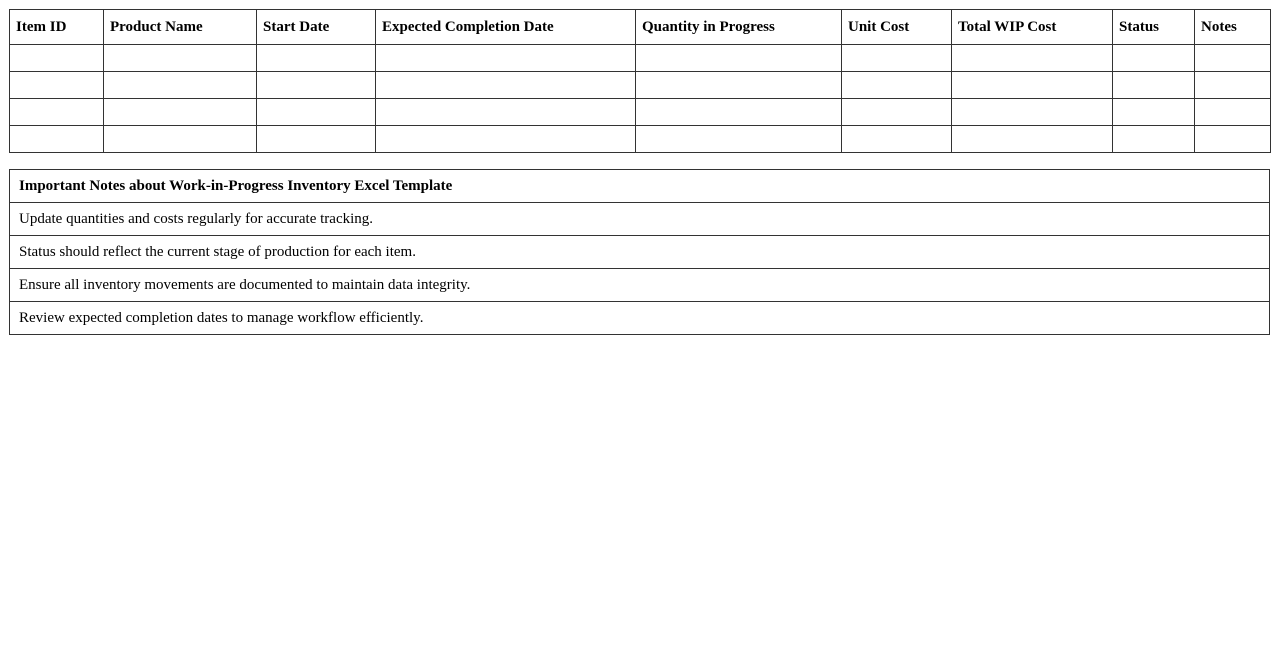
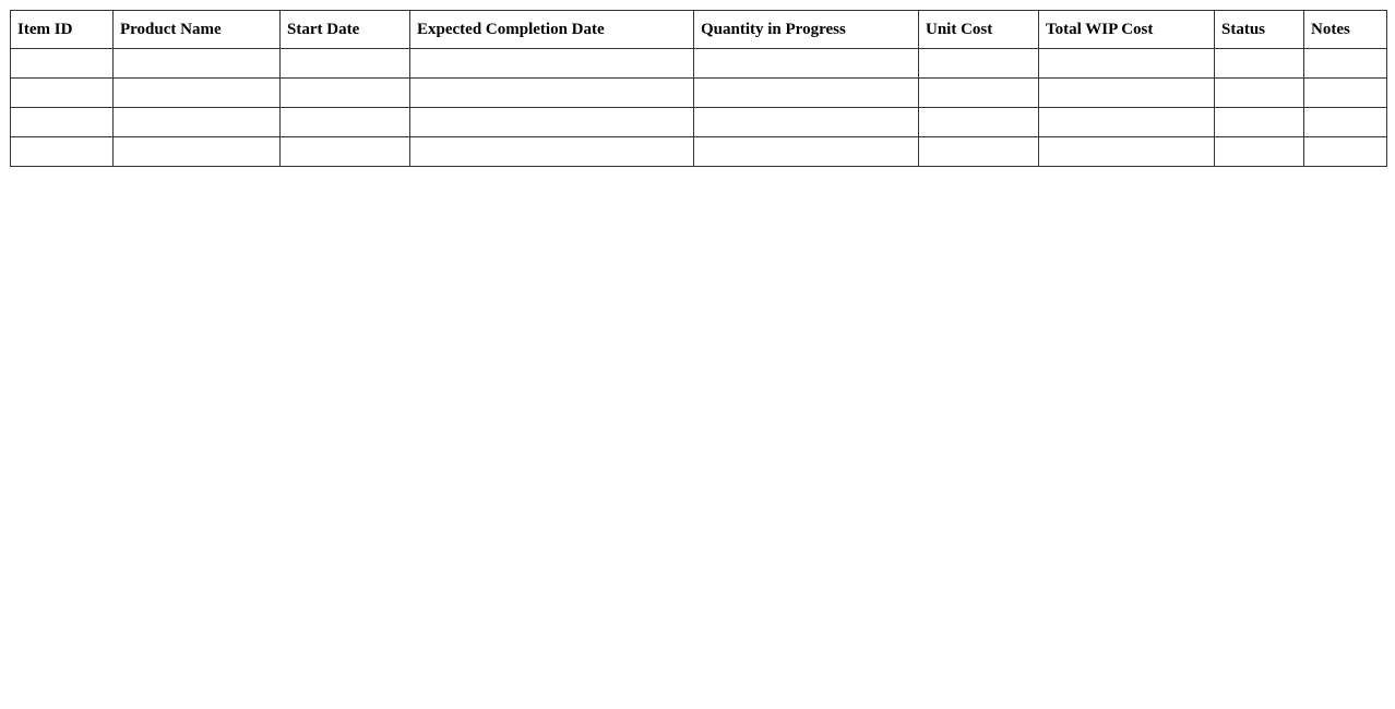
  Item ID	Product Name	Start Date	Expected Completion Date	Quantity in Progress	Unit Cost	Total WIP Cost	Status	Notes
- Important Notes about Work-in-Progress Inventory Excel Template
- Update quantities and costs regularly for accurate tracking.
- Status should reflect the current stage of production for each item.
- Ensure all inventory movements are documented to maintain data integrity.
- Review expected completion dates to manage workflow efficiently.
